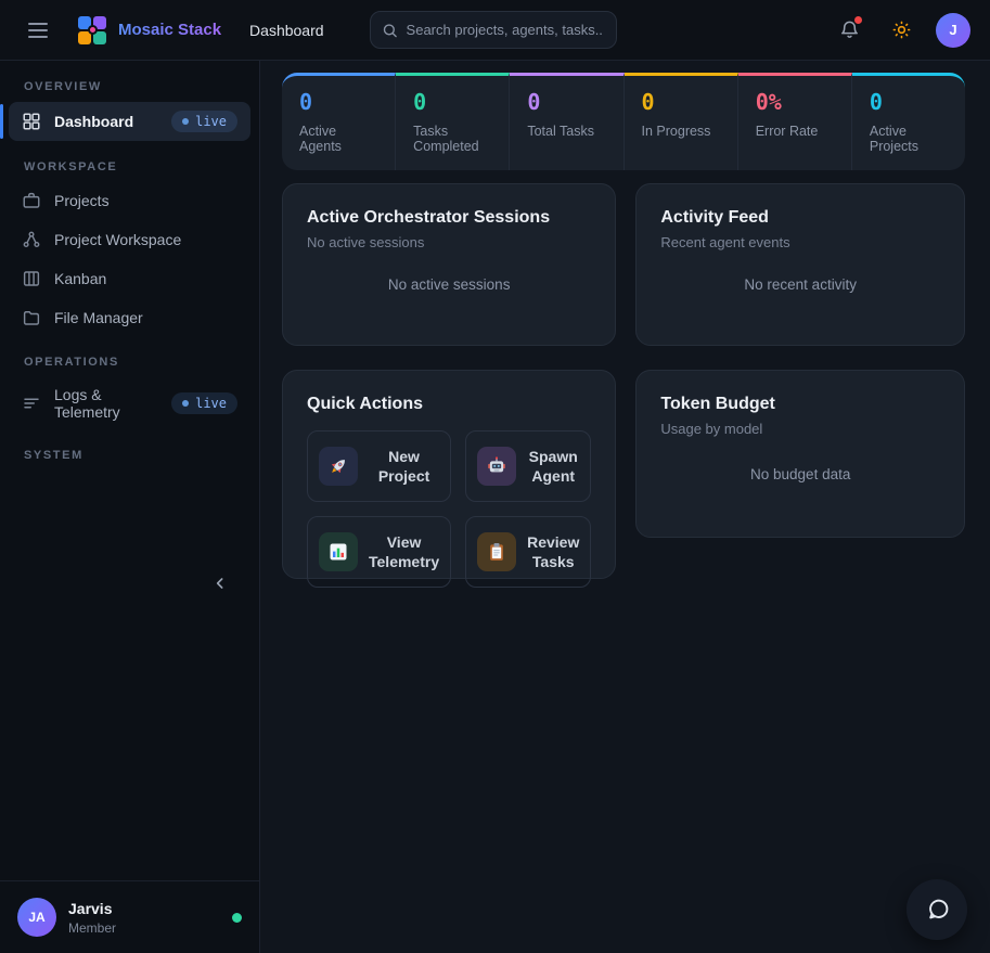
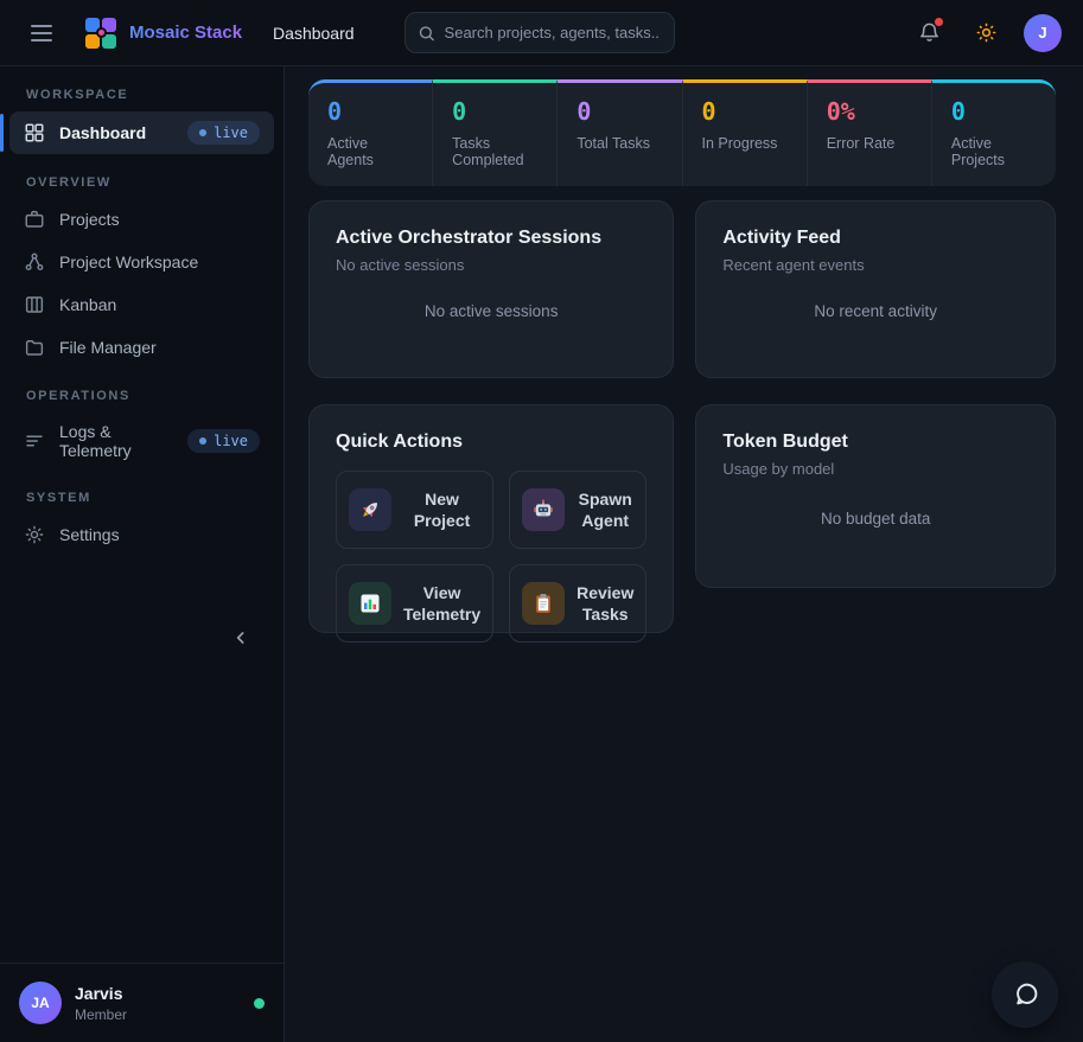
  Mosaic Stack
  Dashboard
  Search projects, agents, tasks..
  J
- OVERVIEW
+ WORKSPACE
  Dashboard
  live
- WORKSPACE
+ OVERVIEW
  Projects
  Project Workspace
  Kanban
  File Manager
  OPERATIONS
  Logs & Telemetry
  live
  SYSTEM
+ Settings
  JA
  Jarvis
  Member
  0
  Active Agents
  0
  Tasks Completed
  0
  Total Tasks
  0
  In Progress
  0%
  Error Rate
  0
  Active Projects
  Active Orchestrator Sessions
  No active sessions
  No active sessions
  Activity Feed
  Recent agent events
  No recent activity
  Quick Actions
  New Project
  Spawn Agent
  View Telemetry
  Review Tasks
  Token Budget
  Usage by model
  No budget data
